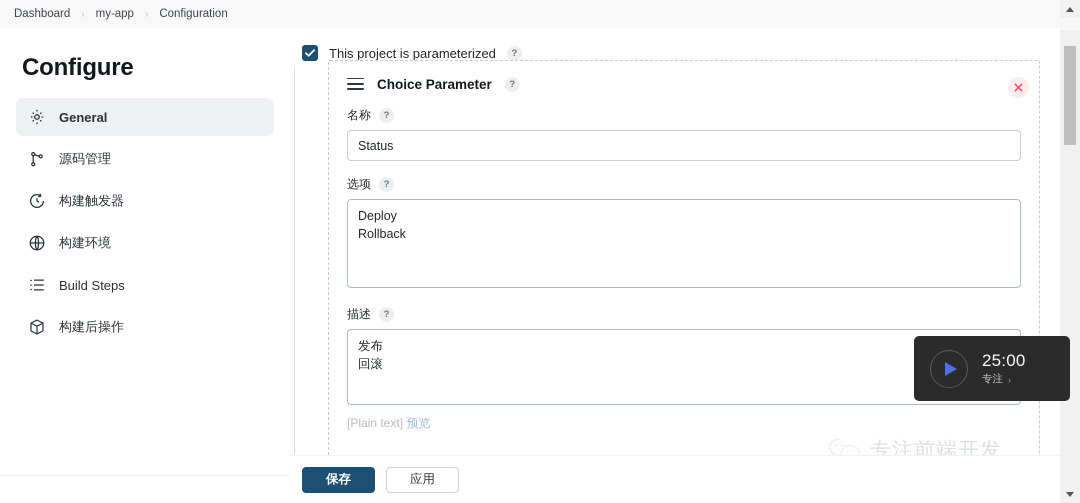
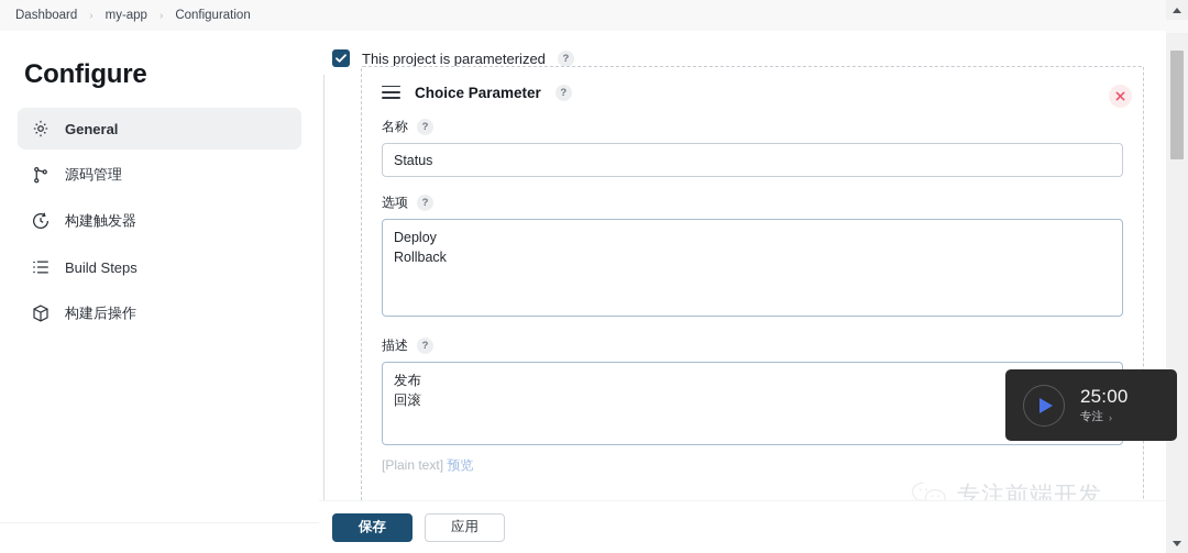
  Dashboard
  ›
  my-app
  ›
  Configuration
  Configure
  General
  源码管理
  构建触发器
- 构建环境
  Build Steps
  构建后操作
  This project is parameterized
  ?
  Choice Parameter
  ?
  名称
  ?
  Status
  选项
  ?
  Deploy
  Rollback
  描述
  ?
  发布
  回滚
  [Plain text] 预览
  专注前端开发
  保存
  应用
  25:00
  专注
  ›
